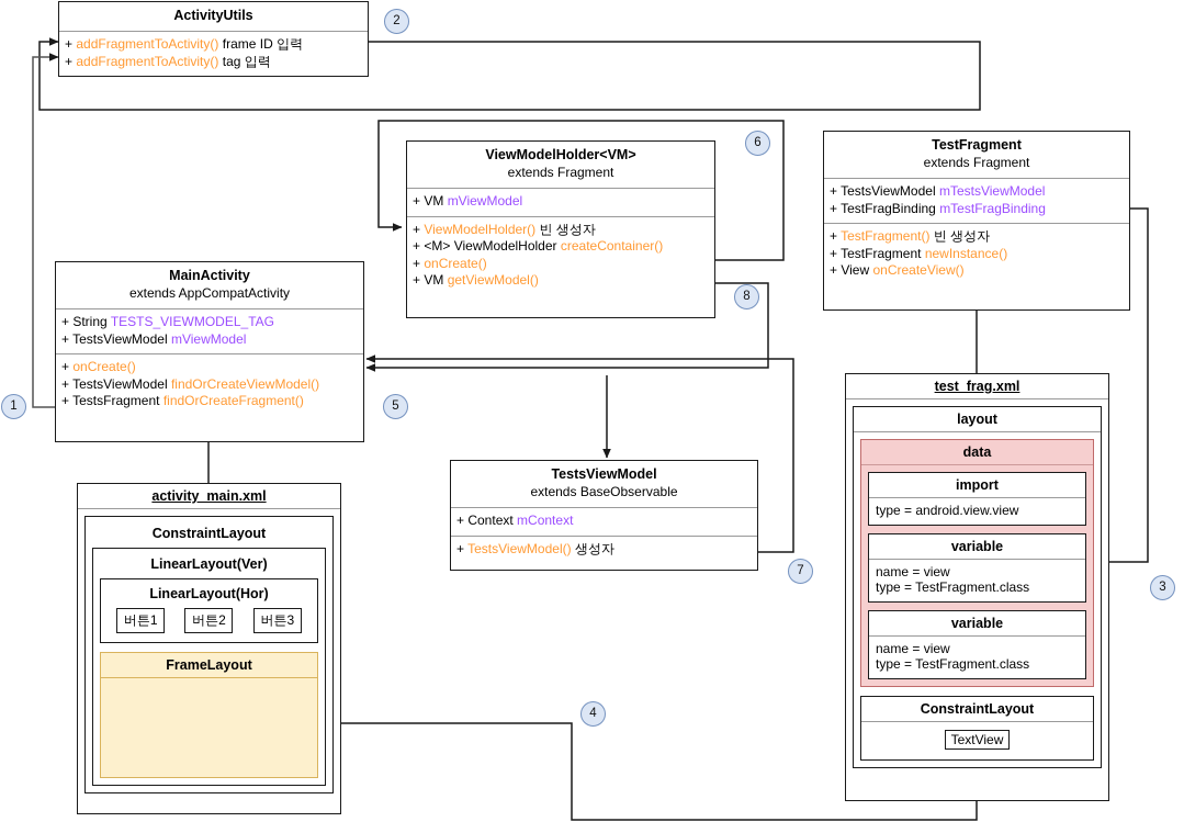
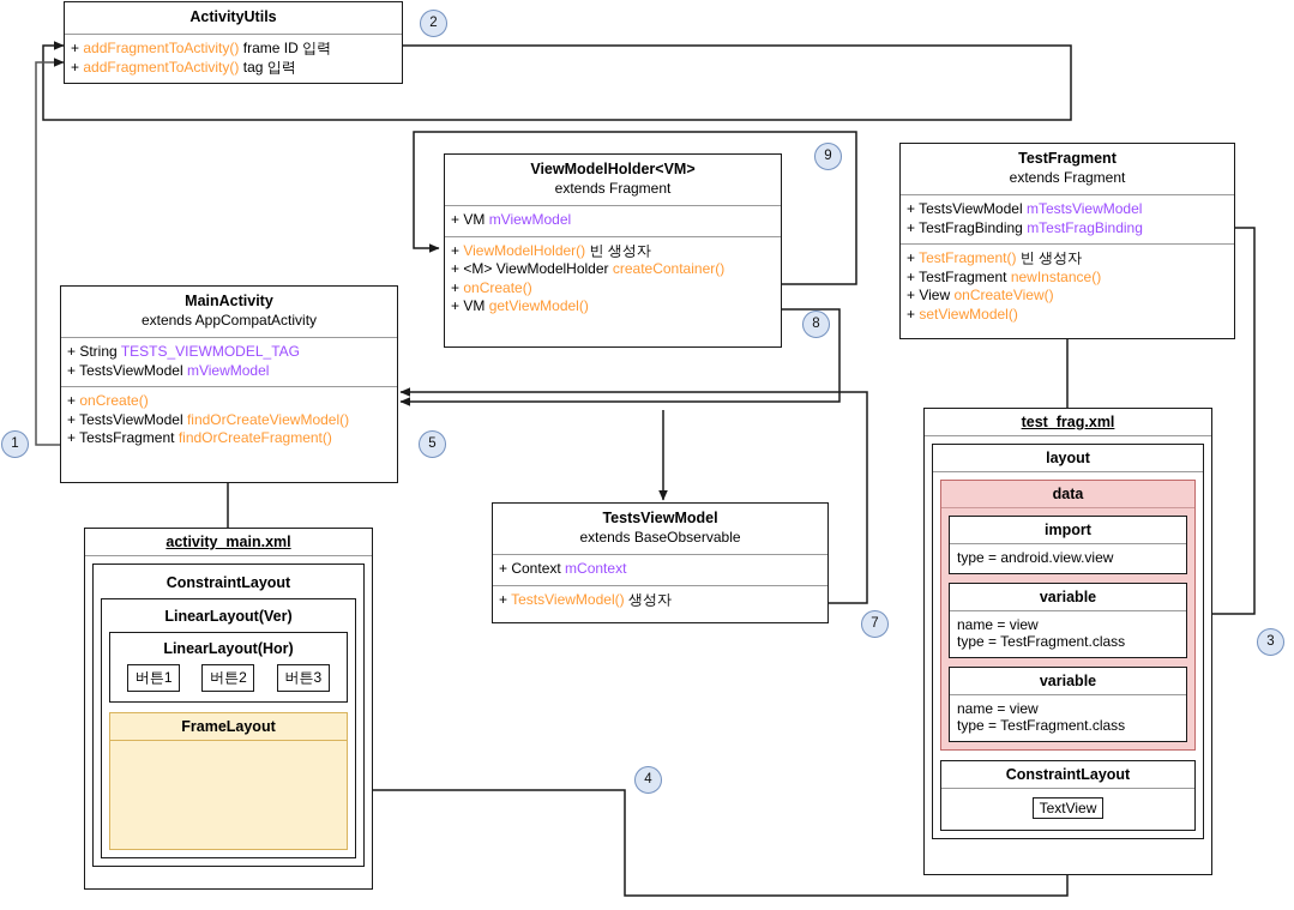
  ActivityUtils
  + addFragmentToActivity() frame ID 입력
  + addFragmentToActivity() tag 입력
  ViewModelHolder<VM>
  extends Fragment
  + VM mViewModel
  + ViewModelHolder() 빈 생성자
  + <M> ViewModelHolder createContainer()
  + onCreate()
  + VM getViewModel()
  TestFragment
  extends Fragment
  + TestsViewModel mTestsViewModel
  + TestFragBinding mTestFragBinding
  + TestFragment() 빈 생성자
  + TestFragment newInstance()
  + View onCreateView()
+ + setViewModel()
  MainActivity
  extends AppCompatActivity
  + String TESTS_VIEWMODEL_TAG
  + TestsViewModel mViewModel
  + onCreate()
  + TestsViewModel findOrCreateViewModel()
  + TestsFragment findOrCreateFragment()
  TestsViewModel
  extends BaseObservable
  + Context mContext
  + TestsViewModel() 생성자
  activity_main.xml
  ConstraintLayout
  LinearLayout(Ver)
  LinearLayout(Hor)
  버튼1
  버튼2
  버튼3
  FrameLayout
  test_frag.xml
  layout
  data
  import
  type = android.view.view
  variable
  name = view
  type = TestFragment.class
  variable
  name = view
  type = TestFragment.class
  ConstraintLayout
  TextView
  1
  2
  3
  4
  5
- 6
+ 9
  7
  8
